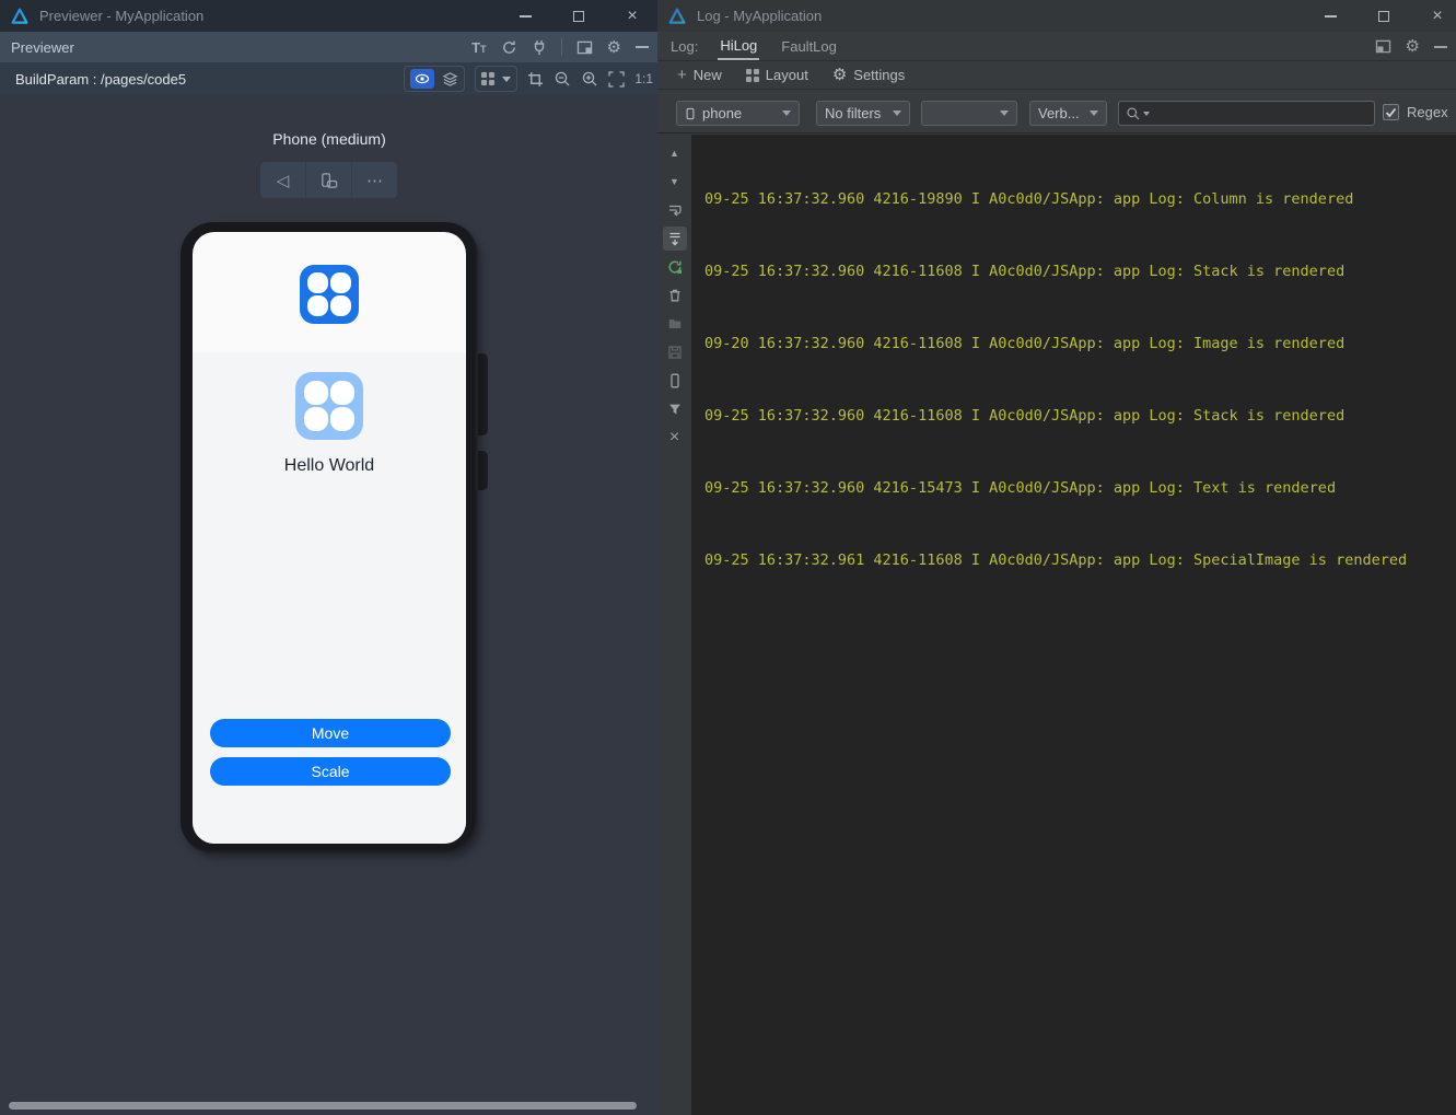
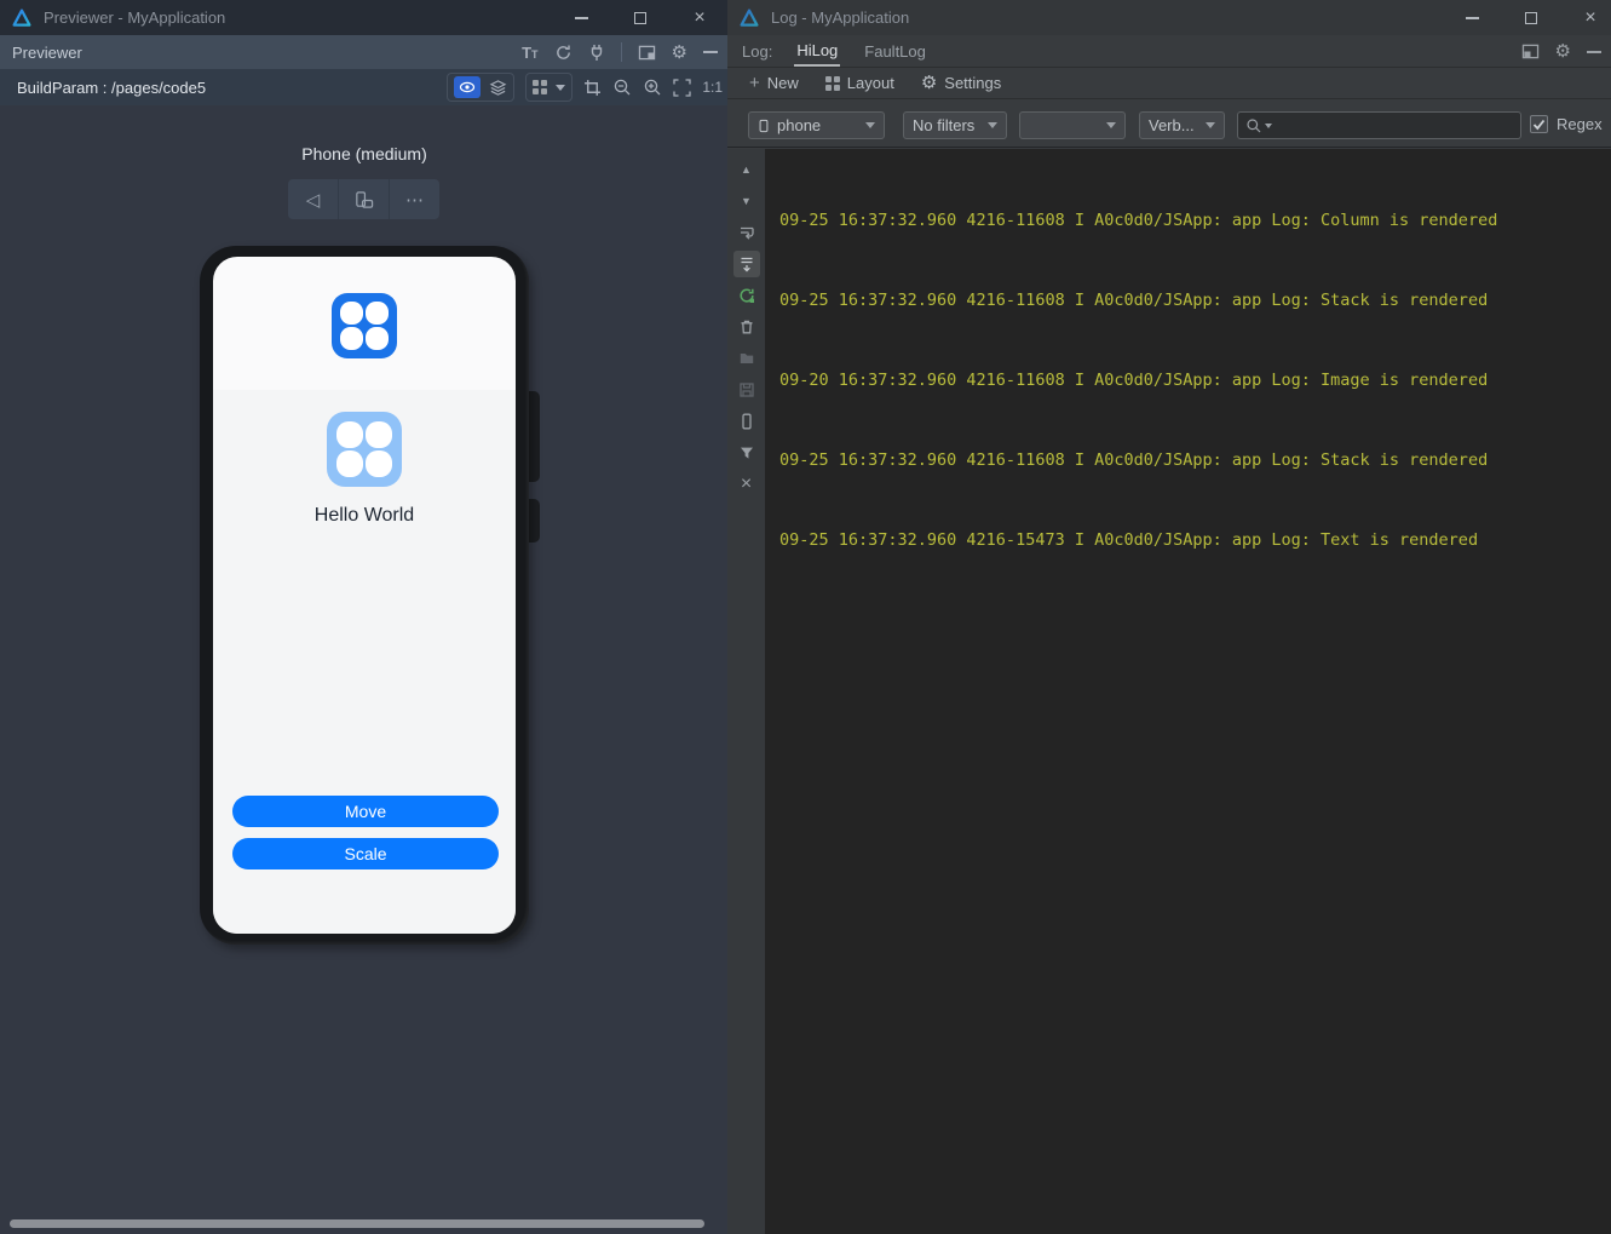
  Previewer - MyApplication
  ×
  Previewer
  T
  T
  ⚙
  BuildParam : /pages/code5
  1:1
  Phone (medium)
  ◁
  ⋯
  Hello World
  Move
  Scale
  Log - MyApplication
  ×
  Log:
  HiLog
  FaultLog
  ⚙
  +
  New
  Layout
  ⚙
  Settings
  phone
  No filters
  Verb...
  Regex
  ▲
  ▼
  ×
- 09-25 16:37:32.960 4216-19890 I A0c0d0/JSApp: app Log: Column is rendered
+ 09-25 16:37:32.960 4216-11608 I A0c0d0/JSApp: app Log: Column is rendered
  09-25 16:37:32.960 4216-11608 I A0c0d0/JSApp: app Log: Stack is rendered
  09-20 16:37:32.960 4216-11608 I A0c0d0/JSApp: app Log: Image is rendered
  09-25 16:37:32.960 4216-11608 I A0c0d0/JSApp: app Log: Stack is rendered
  09-25 16:37:32.960 4216-15473 I A0c0d0/JSApp: app Log: Text is rendered
- 09-25 16:37:32.961 4216-11608 I A0c0d0/JSApp: app Log: SpecialImage is rendered
